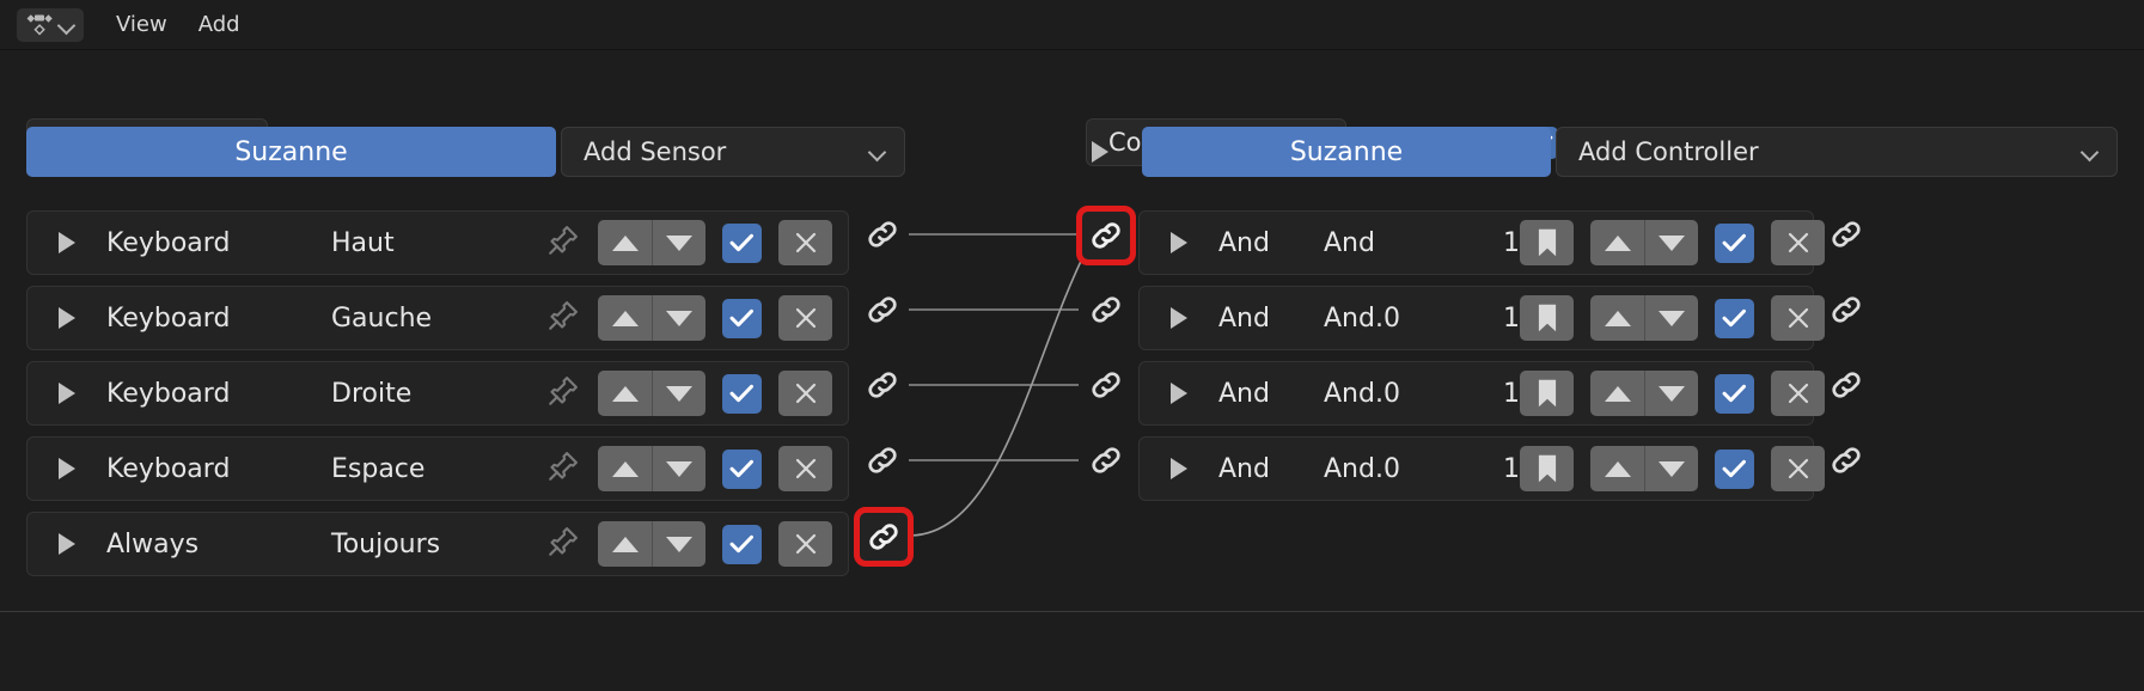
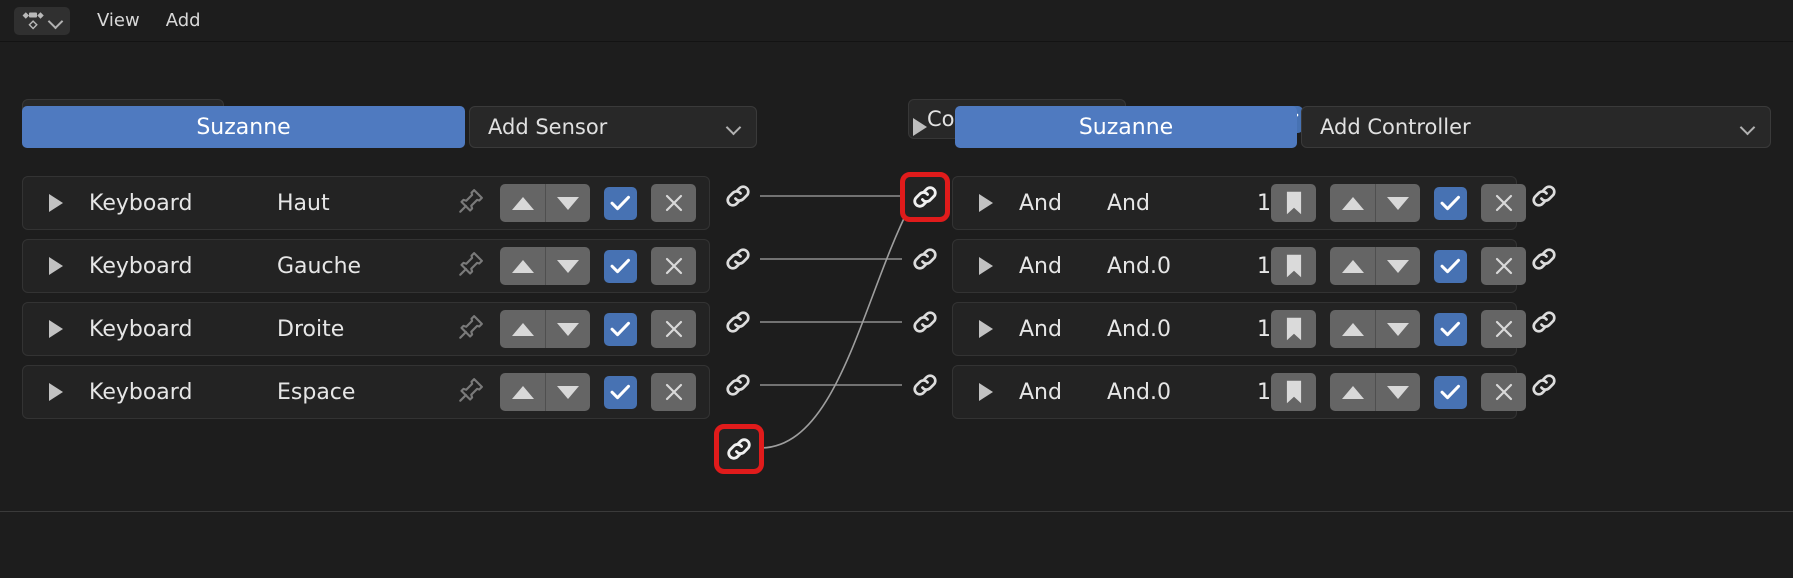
  View
  Add
  Suzanne
  Add Sensor
  Suzanne
  Add Controller
  Keyboard
  Haut
  Keyboard
  Gauche
  Keyboard
  Droite
  Keyboard
  Espace
- Always
- Toujours
  And
  And
  1
  And
  And.0
  1
  And
  And.0
  1
  And
  And.0
  1
